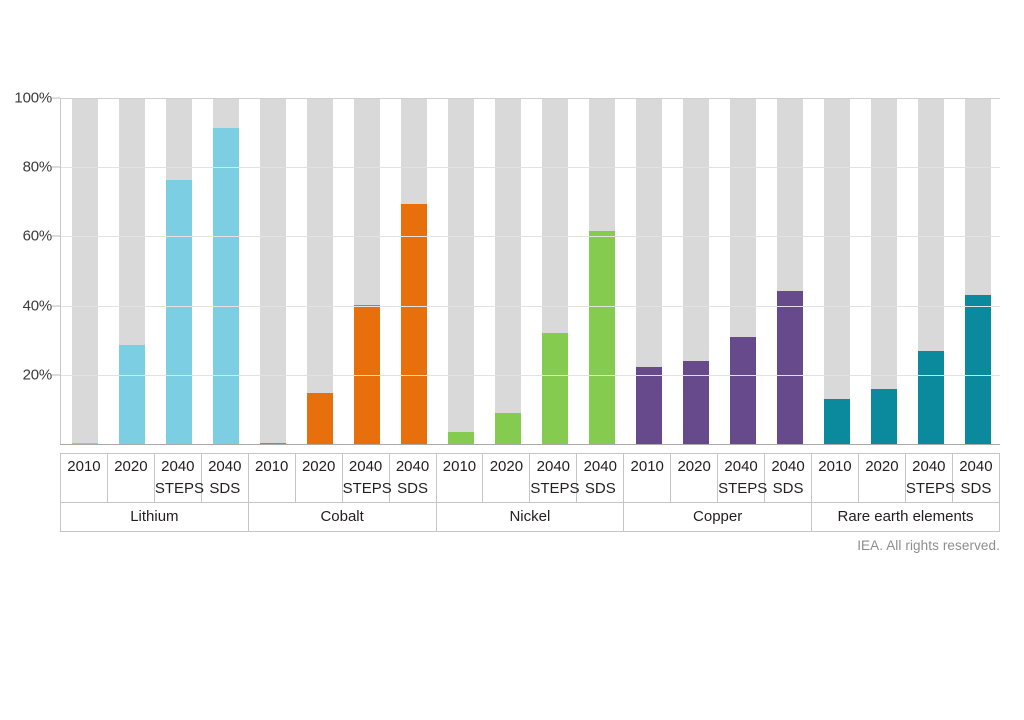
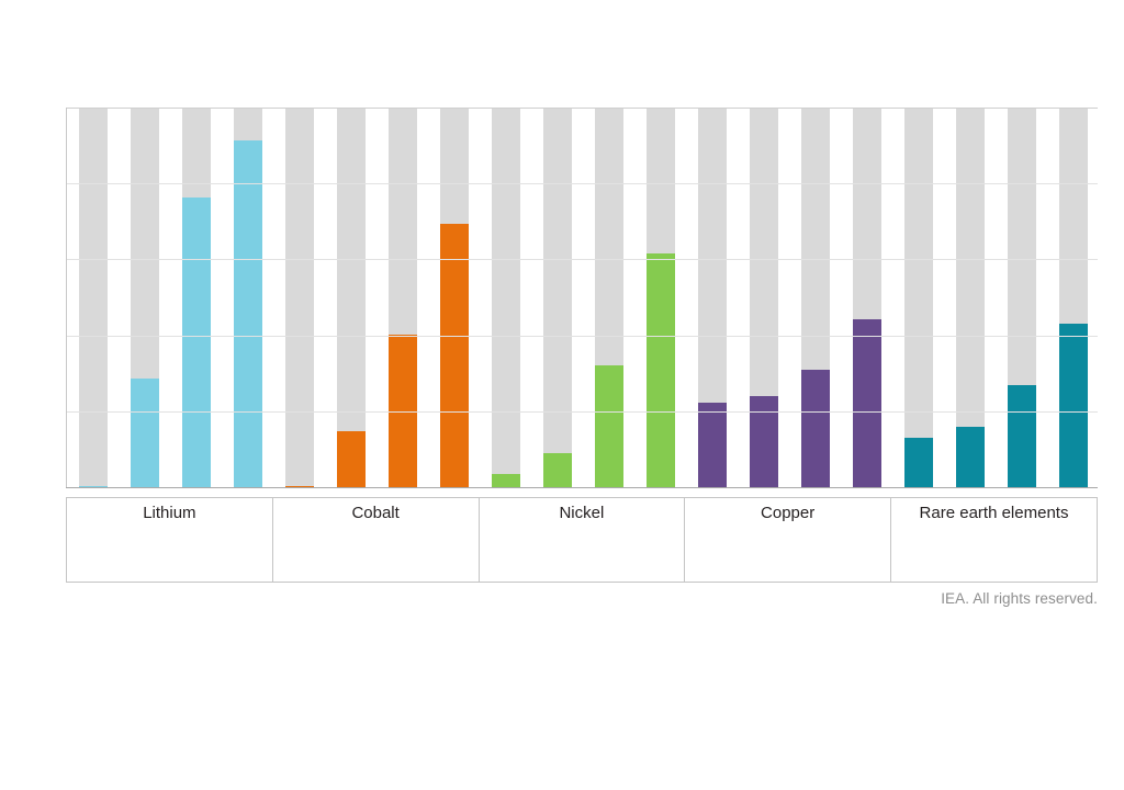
- 20%
- 40%
- 60%
- 80%
- 100%
- 2010	2020	2040STEPS	2040SDS	2010	2020	2040STEPS	2040SDS	2010	2020	2040STEPS	2040SDS	2010	2020	2040STEPS	2040SDS	2010	2020	2040STEPS	2040SDS
  Lithium	Cobalt	Nickel	Copper	Rare earth elements
  IEA. All rights reserved.
